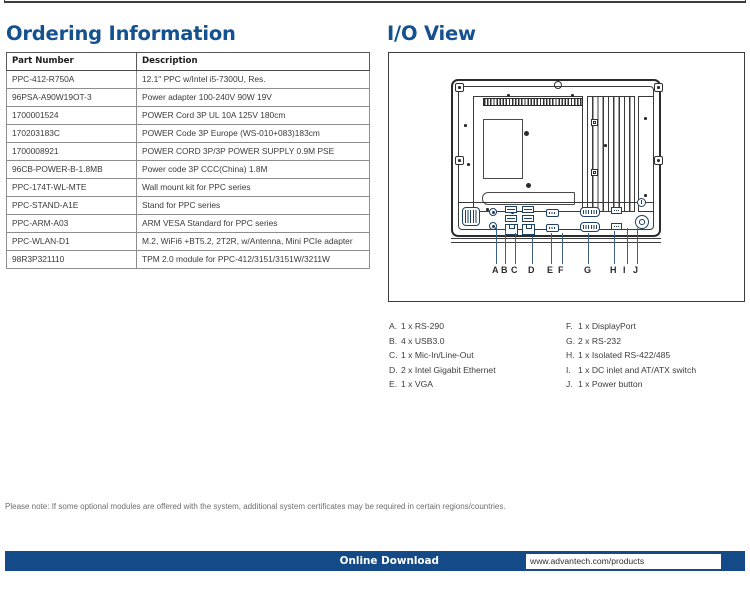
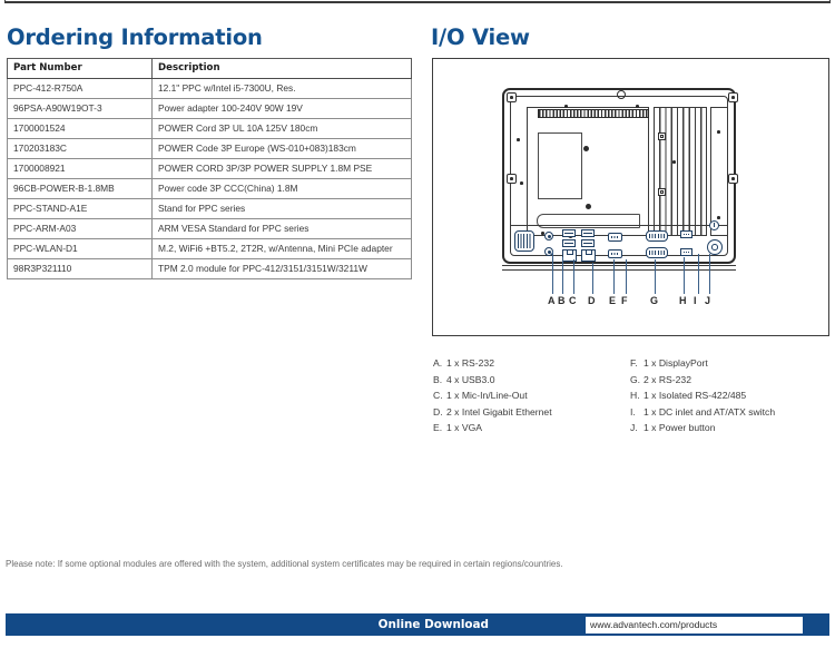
  Ordering Information
  Part Number	Description
  PPC-412-R750A	12.1" PPC w/Intel i5-7300U, Res.
  96PSA-A90W19OT-3	Power adapter 100-240V 90W 19V
  1700001524	POWER Cord 3P UL 10A 125V 180cm
  170203183C	POWER Code 3P Europe (WS-010+083)183cm
- 1700008921	POWER CORD 3P/3P POWER SUPPLY 0.9M PSE
+ 1700008921	POWER CORD 3P/3P POWER SUPPLY 1.8M PSE
  96CB-POWER-B-1.8MB	Power code 3P CCC(China) 1.8M
- PPC-174T-WL-MTE	Wall mount kit for PPC series
  PPC-STAND-A1E	Stand for PPC series
  PPC-ARM-A03	ARM VESA Standard for PPC series
  PPC-WLAN-D1	M.2, WiFi6 +BT5.2, 2T2R, w/Antenna, Mini PCIe adapter
  98R3P321110	TPM 2.0 module for PPC-412/3151/3151W/3211W
  I/O View
  A
  B
  C
  D
  E
  F
  G
  H
  I
  J
- A. 1 x RS-290
+ A. 1 x RS-232
  B. 4 x USB3.0
  C. 1 x Mic-In/Line-Out
  D. 2 x Intel Gigabit Ethernet
  E. 1 x VGA
  F. 1 x DisplayPort
  G. 2 x RS-232
  H. 1 x Isolated RS-422/485
  I. 1 x DC inlet and AT/ATX switch
  J. 1 x Power button
  Please note: If some optional modules are offered with the system, additional system certificates may be required in certain regions/countries.
  Online Download
  www.advantech.com/products
